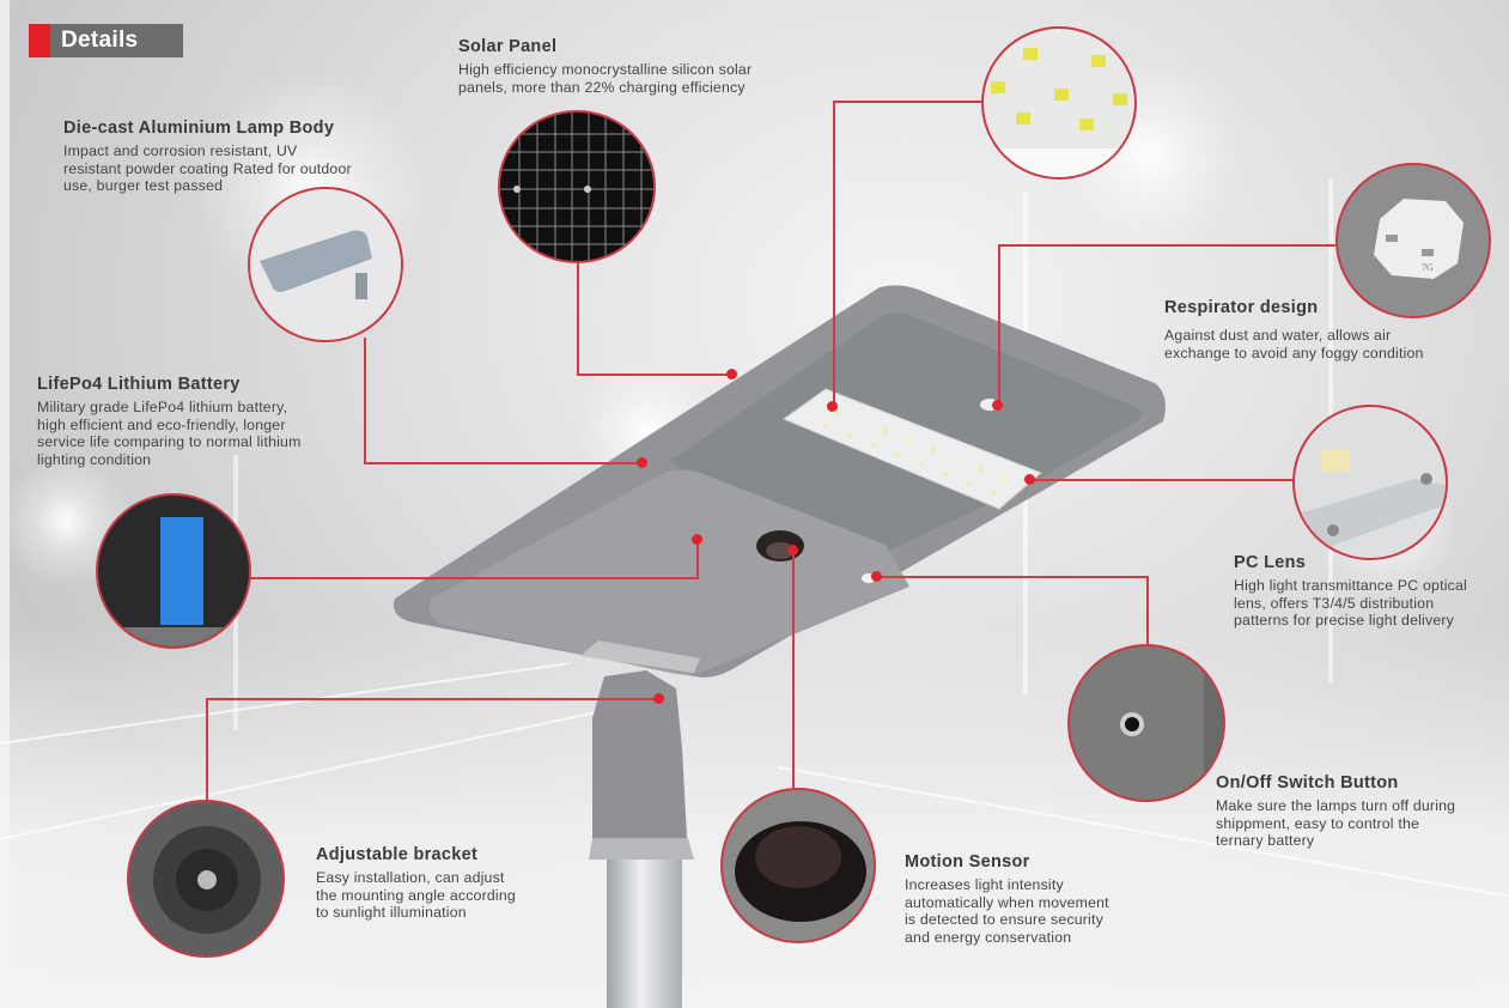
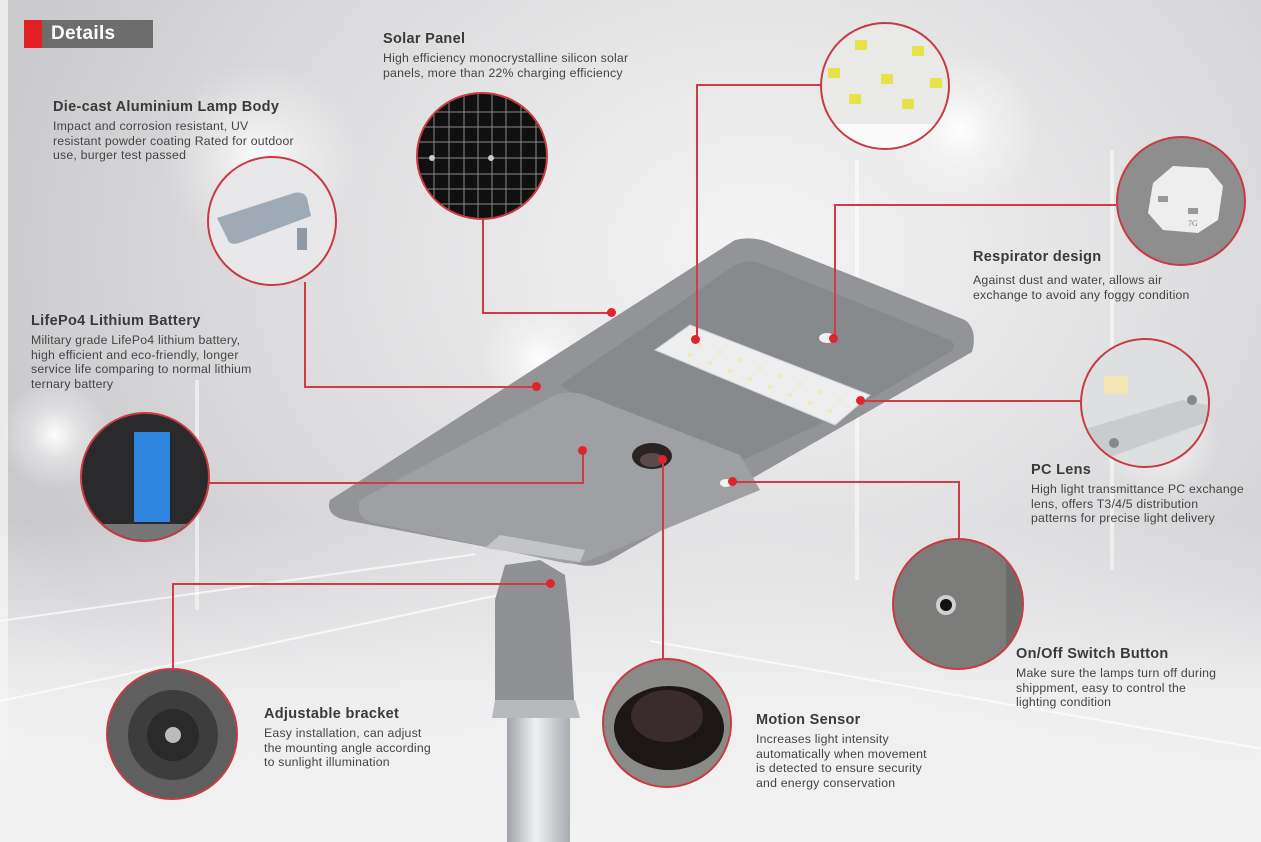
  Details
  7G
  Die-cast Aluminium Lamp Body
  Impact and corrosion resistant, UV
  resistant powder coating Rated for outdoor
  use, burger test passed
  Solar Panel
  High efficiency monocrystalline silicon solar
  panels, more than 22% charging efficiency
  Respirator design
  Against dust and water, allows air
  exchange to avoid any foggy condition
  LifePo4 Lithium Battery
  Military grade LifePo4 lithium battery,
  high efficient and eco-friendly, longer
  service life comparing to normal lithium
- lighting condition
+ ternary battery
  PC Lens
- High light transmittance PC optical
+ High light transmittance PC exchange
  lens, offers T3/4/5 distribution
  patterns for precise light delivery
  On/Off Switch Button
  Make sure the lamps turn off during
  shippment, easy to control the
- ternary battery
+ lighting condition
  Adjustable bracket
  Easy installation, can adjust
  the mounting angle according
  to sunlight illumination
  Motion Sensor
  Increases light intensity
  automatically when movement
  is detected to ensure security
  and energy conservation
